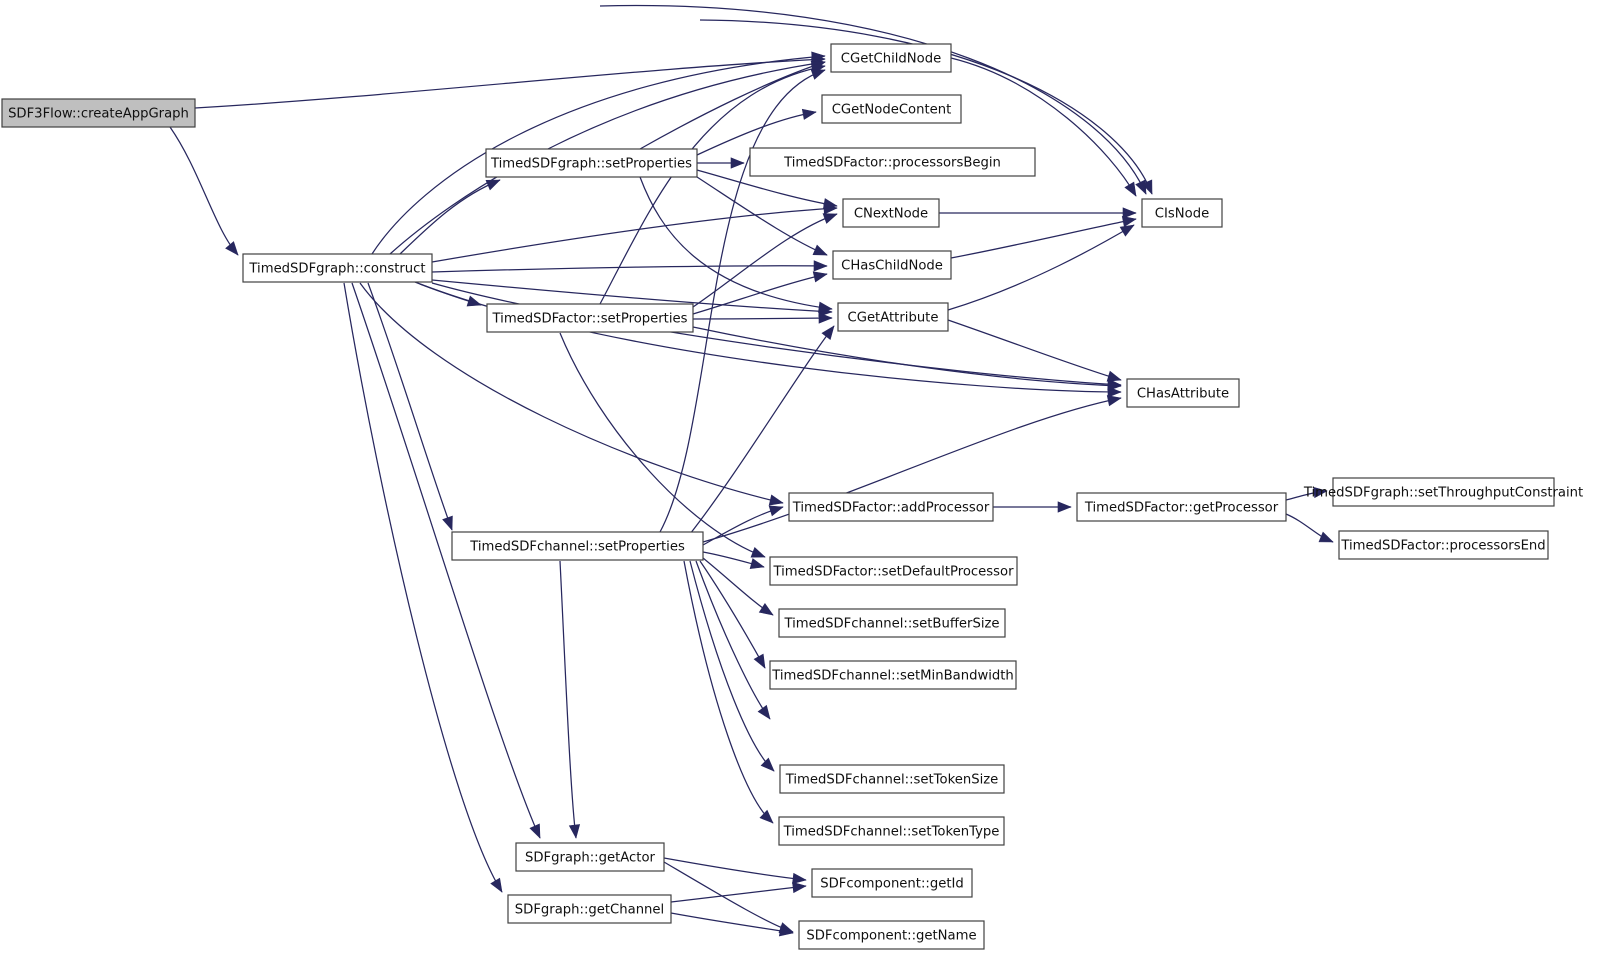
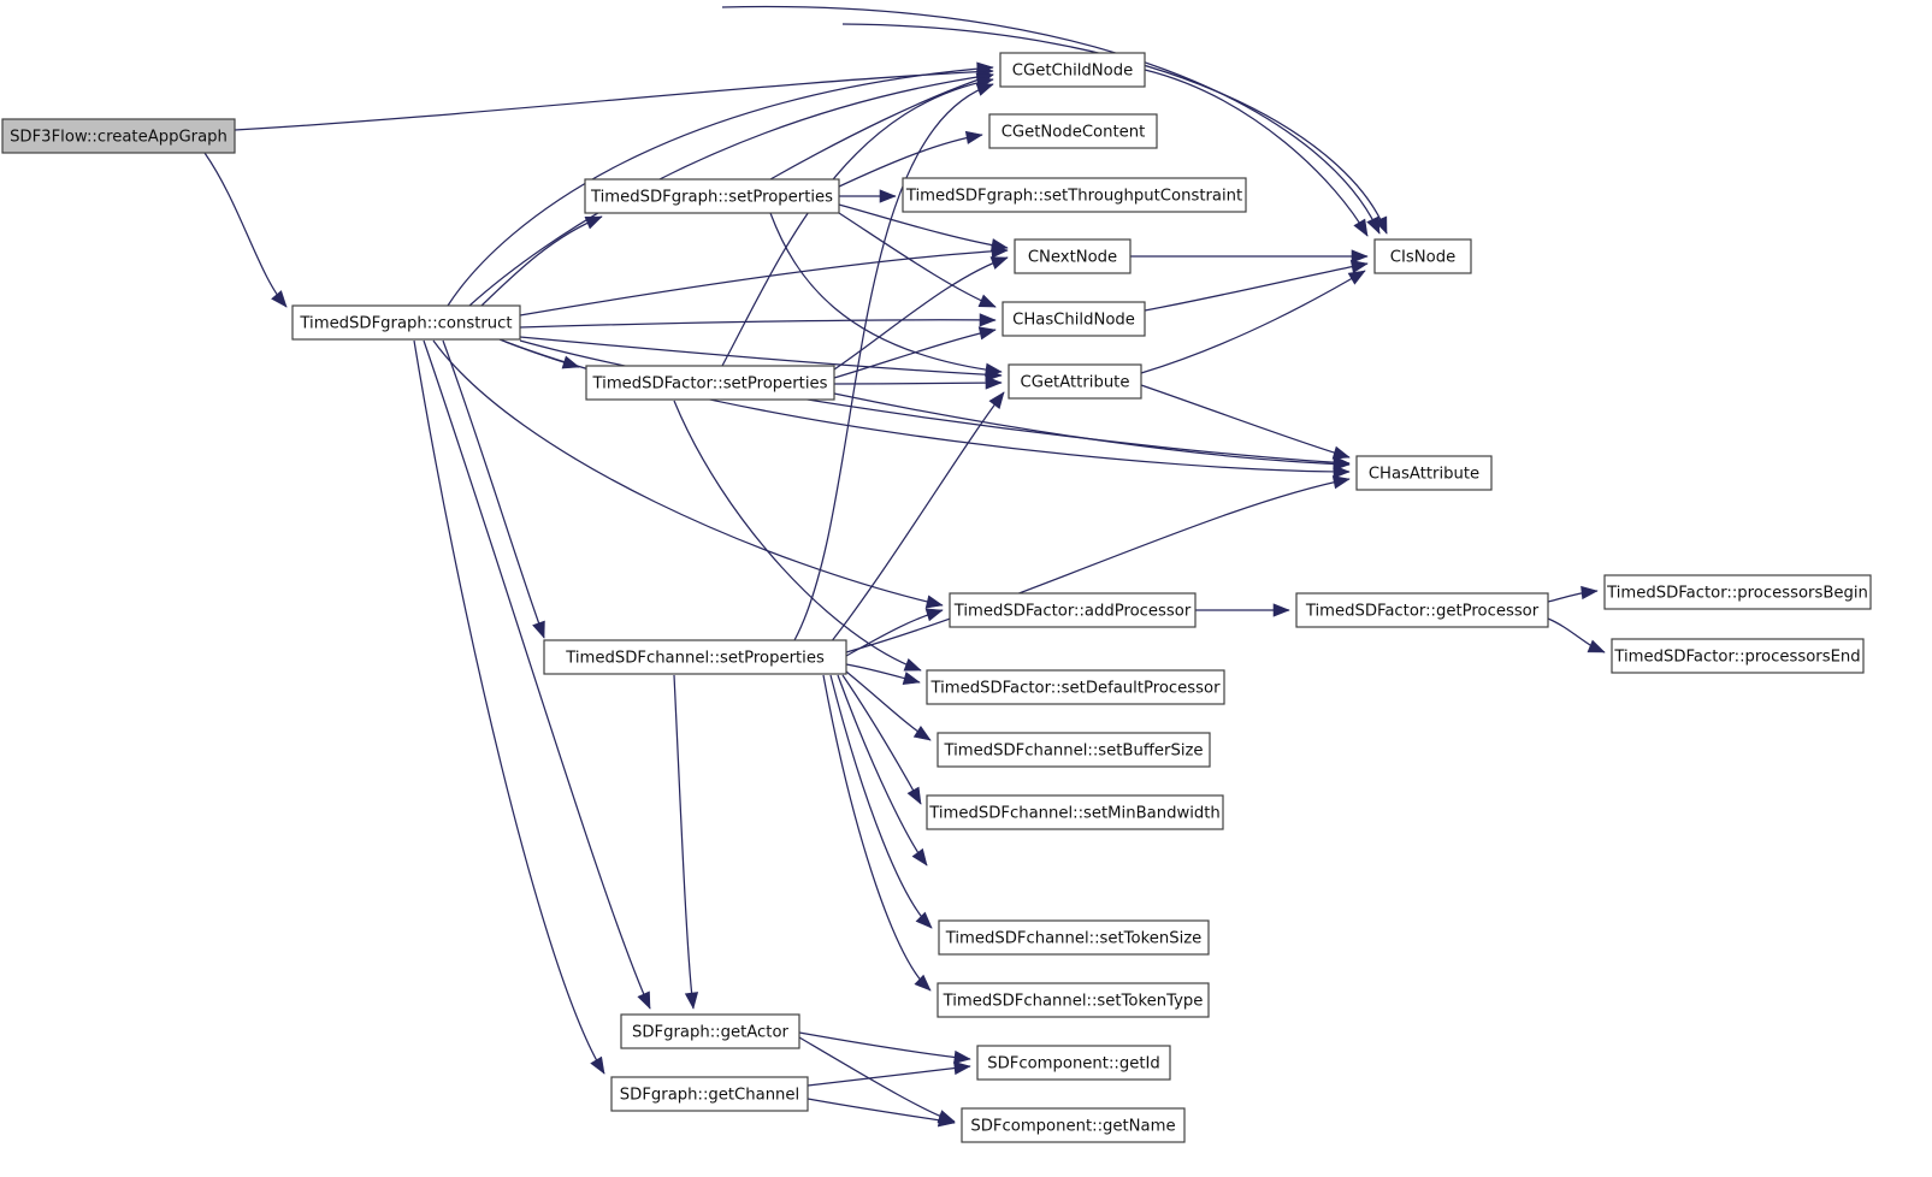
  SDF3Flow::createAppGraph
  TimedSDFgraph::construct
  TimedSDFgraph::setProperties
  TimedSDFactor::setProperties
  TimedSDFchannel::setProperties
  CGetChildNode
  CGetNodeContent
- TimedSDFactor::processorsBegin
+ TimedSDFgraph::setThroughputConstraint
  CNextNode
  CHasChildNode
  CGetAttribute
  CIsNode
  CHasAttribute
  TimedSDFactor::addProcessor
  TimedSDFactor::getProcessor
- TimedSDFgraph::setThroughputConstraint
+ TimedSDFactor::processorsBegin
  TimedSDFactor::processorsEnd
  TimedSDFactor::setDefaultProcessor
  TimedSDFchannel::setBufferSize
  TimedSDFchannel::setMinBandwidth
  TimedSDFchannel::setTokenSize
  TimedSDFchannel::setTokenType
  SDFgraph::getActor
  SDFgraph::getChannel
  SDFcomponent::getId
  SDFcomponent::getName
